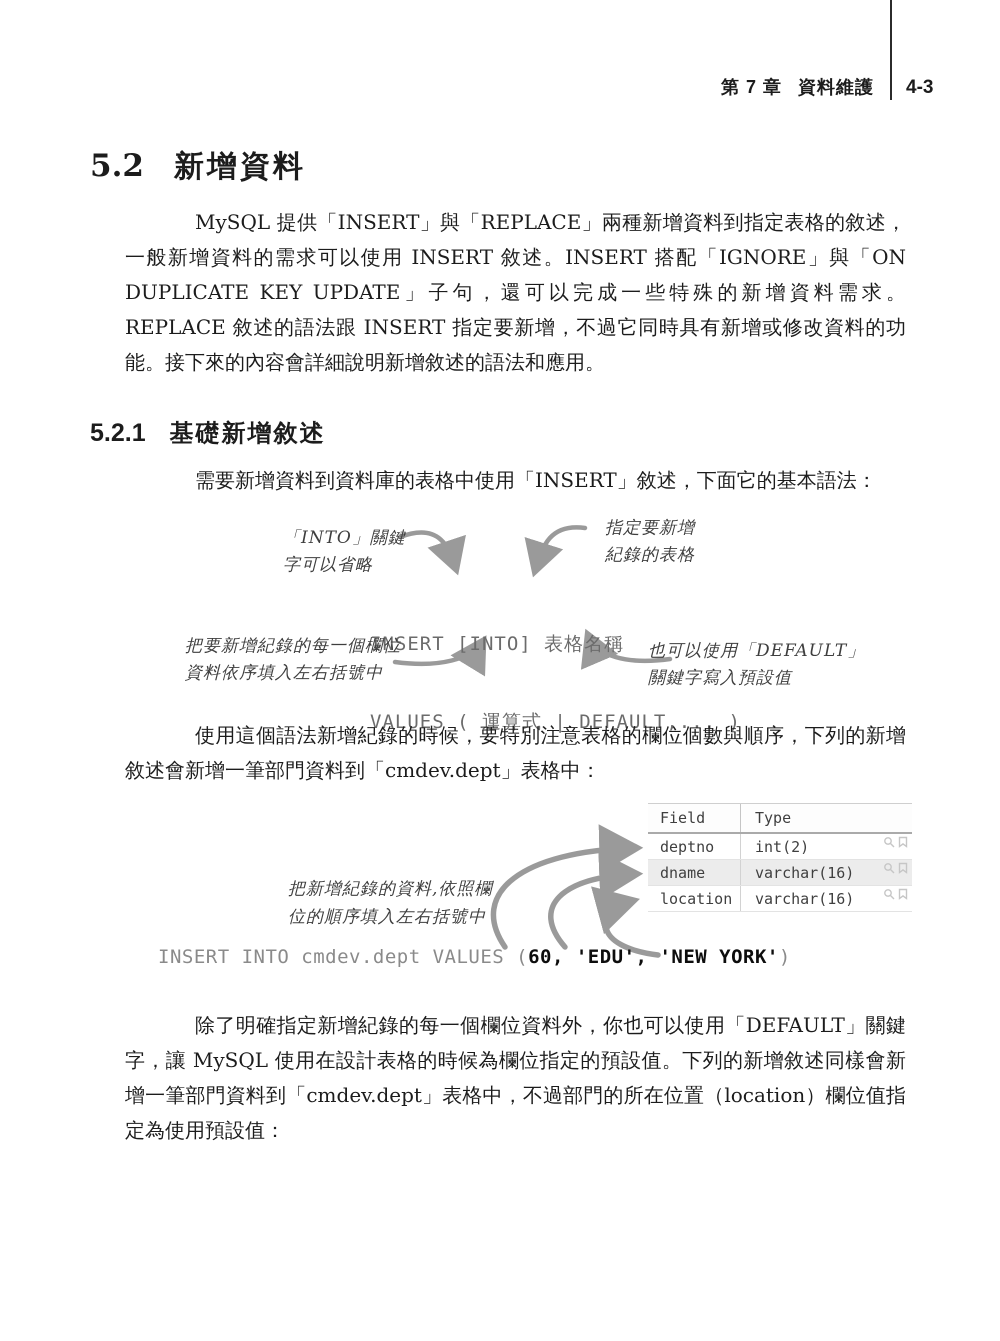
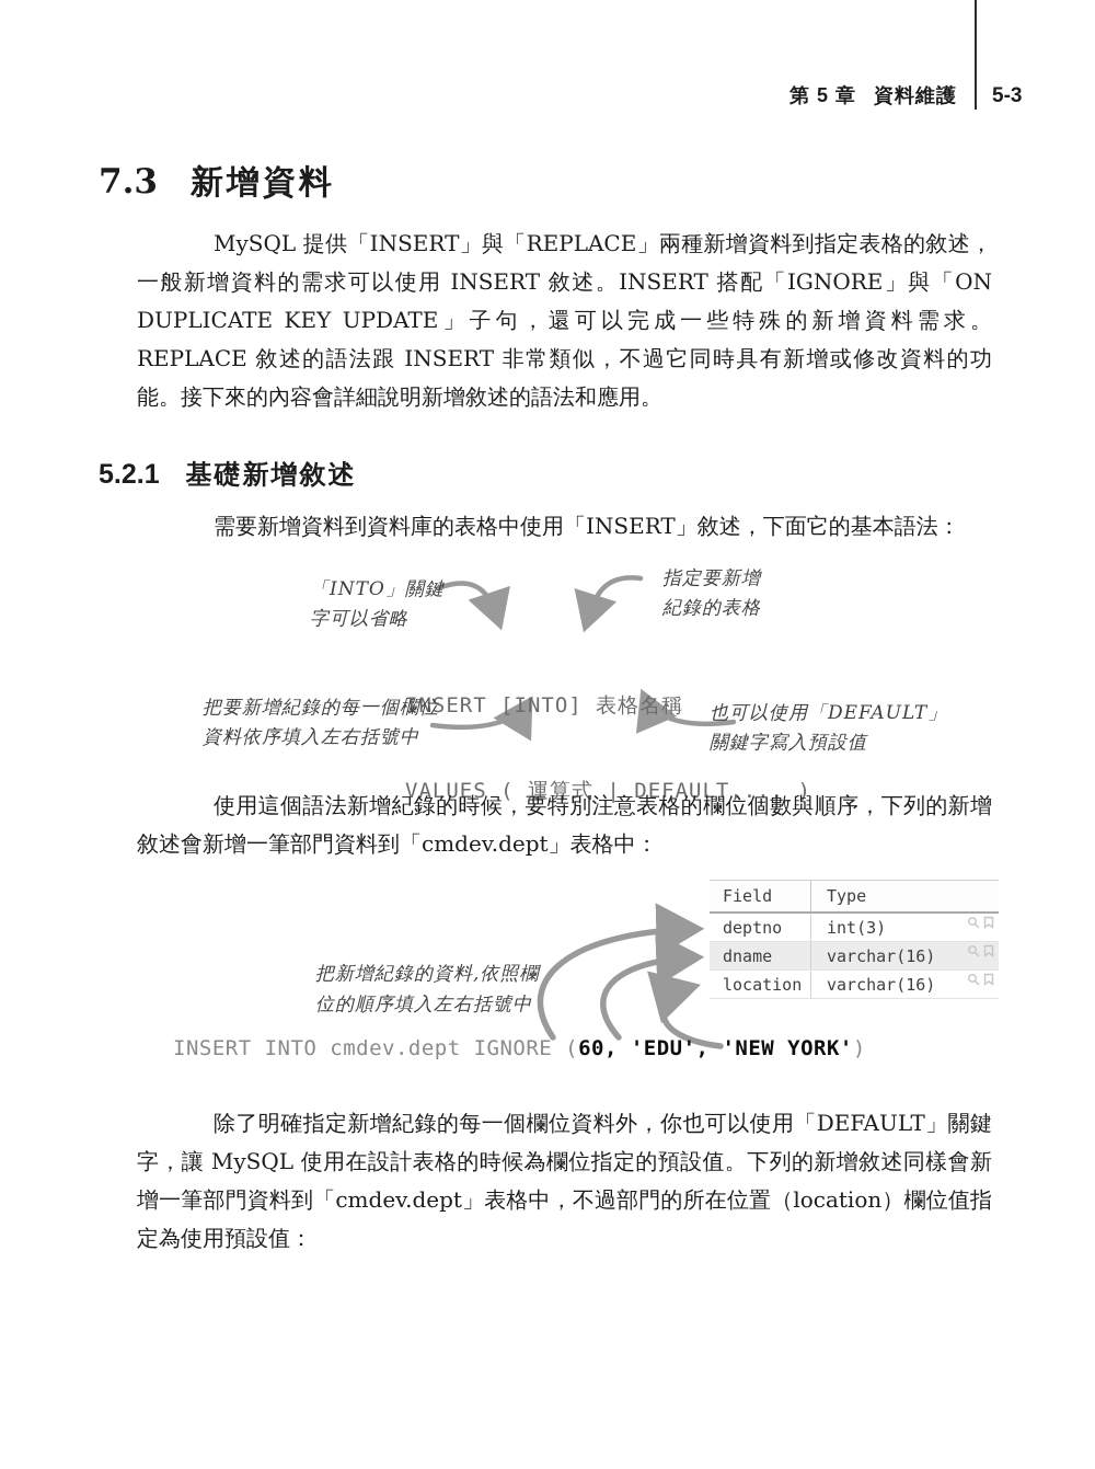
- 第 7 章 資料維護
+ 第 5 章 資料維護
- 4-3
+ 5-3
- 5.2 新增資料
+ 7.3 新增資料
- MySQL 提供「INSERT」與「REPLACE」兩種新增資料到指定表格的敘述，一般新增資料的需求可以使用 INSERT 敘述。INSERT 搭配「IGNORE」與「ON DUPLICATE KEY UPDATE」子句，還可以完成一些特殊的新增資料需求。REPLACE 敘述的語法跟 INSERT 指定要新增，不過它同時具有新增或修改資料的功能。接下來的內容會詳細說明新增敘述的語法和應用。
+ MySQL 提供「INSERT」與「REPLACE」兩種新增資料到指定表格的敘述，一般新增資料的需求可以使用 INSERT 敘述。INSERT 搭配「IGNORE」與「ON DUPLICATE KEY UPDATE」子句，還可以完成一些特殊的新增資料需求。REPLACE 敘述的語法跟 INSERT 非常類似，不過它同時具有新增或修改資料的功能。接下來的內容會詳細說明新增敘述的語法和應用。
  5.2.1 基礎新增敘述
  需要新增資料到資料庫的表格中使用「INSERT」敘述，下面它的基本語法：
  「INTO」關鍵
  字可以省略
  指定要新增
  紀錄的表格
  INSERT [INTO] 表格名稱
  VALUES ( 運算式 | DEFAULT,... )
  把要新增紀錄的每一個欄位
  資料依序填入左右括號中
  也可以使用「DEFAULT」
  關鍵字寫入預設值
  使用這個語法新增紀錄的時候，要特別注意表格的欄位個數與順序，下列的新增敘述會新增一筆部門資料到「cmdev.dept」表格中：
  把新增紀錄的資料,依照欄
  位的順序填入左右括號中
  Field
  Type
  deptno
- int(2)
+ int(3)
  dname
  varchar(16)
  location
  varchar(16)
- INSERT INTO cmdev.dept VALUES (60, 'EDU', 'NEW YORK')
+ INSERT INTO cmdev.dept IGNORE (60, 'EDU', 'NEW YORK')
  除了明確指定新增紀錄的每一個欄位資料外，你也可以使用「DEFAULT」關鍵字，讓 MySQL 使用在設計表格的時候為欄位指定的預設值。下列的新增敘述同樣會新增一筆部門資料到「cmdev.dept」表格中，不過部門的所在位置（location）欄位值指定為使用預設值：
